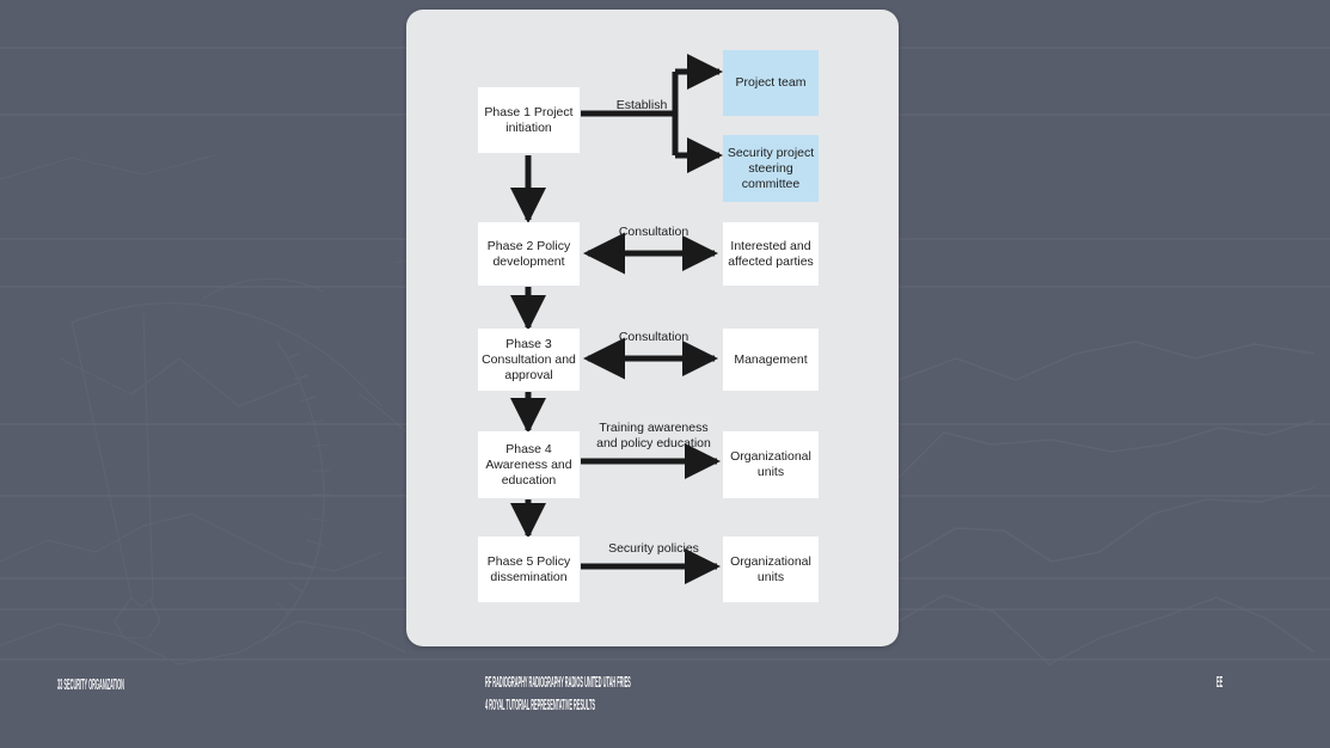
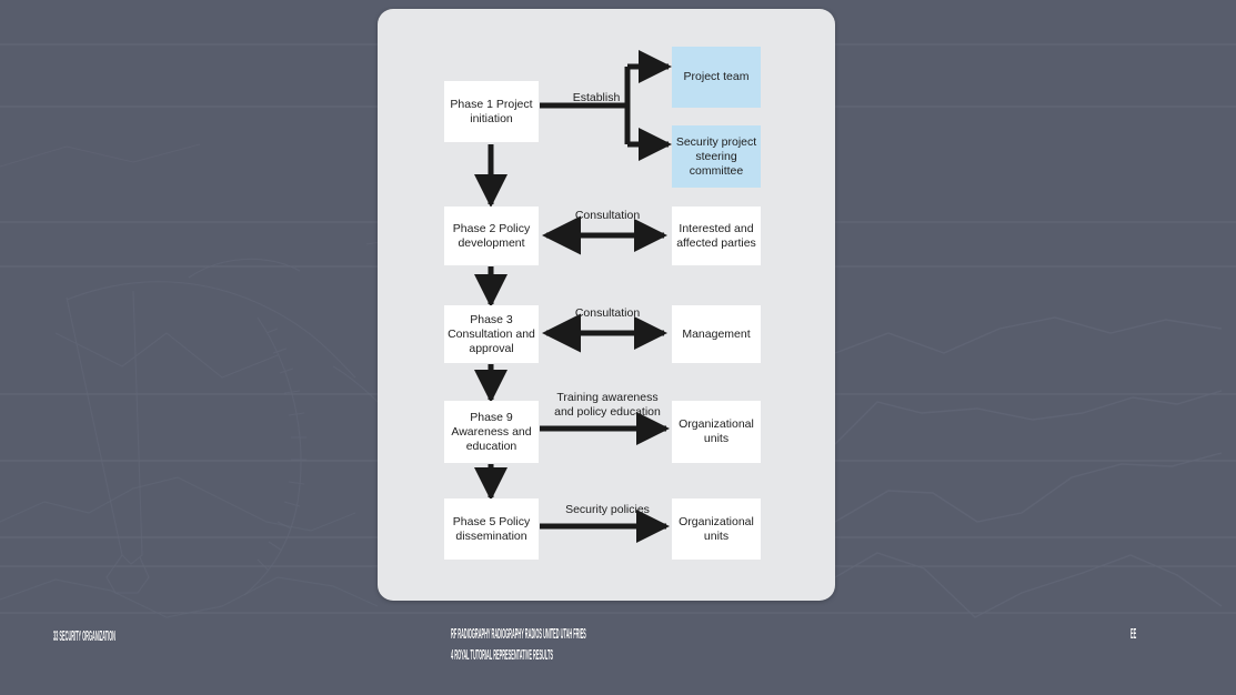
  Phase 1 Project initiation
  Phase 2 Policy development
  Phase 3 Consultation and approval
- Phase 4 Awareness and education
+ Phase 9 Awareness and education
  Phase 5 Policy dissemination
  Project team
  Security project steering committee
  Interested and affected parties
  Management
  Organizational units
  Organizational units
  Establish
  Consultation
  Consultation
  Training awareness
  and policy education
  Security policies
  33 SECURITY ORGANIZATION
  RF RADIOGRAPHY RADIOGRAPHY RADIOS UNITED UTAH FRIES
  4 ROYAL TUTORIAL REPRESENTATIVE RESULTS
  EE
